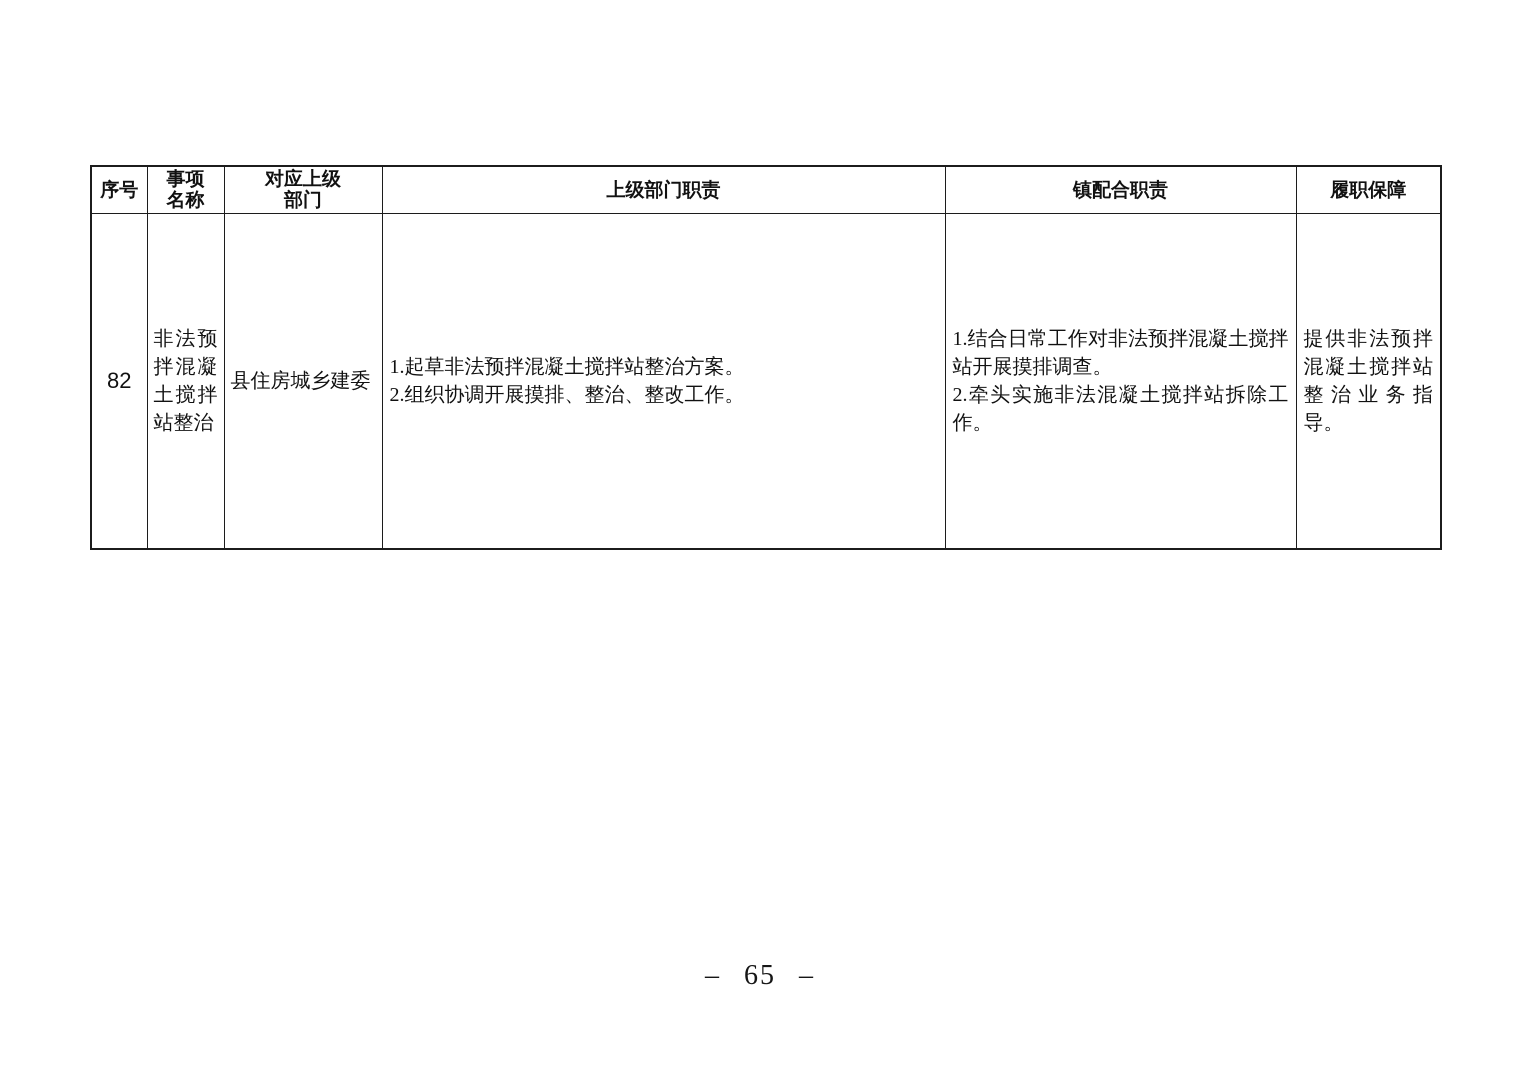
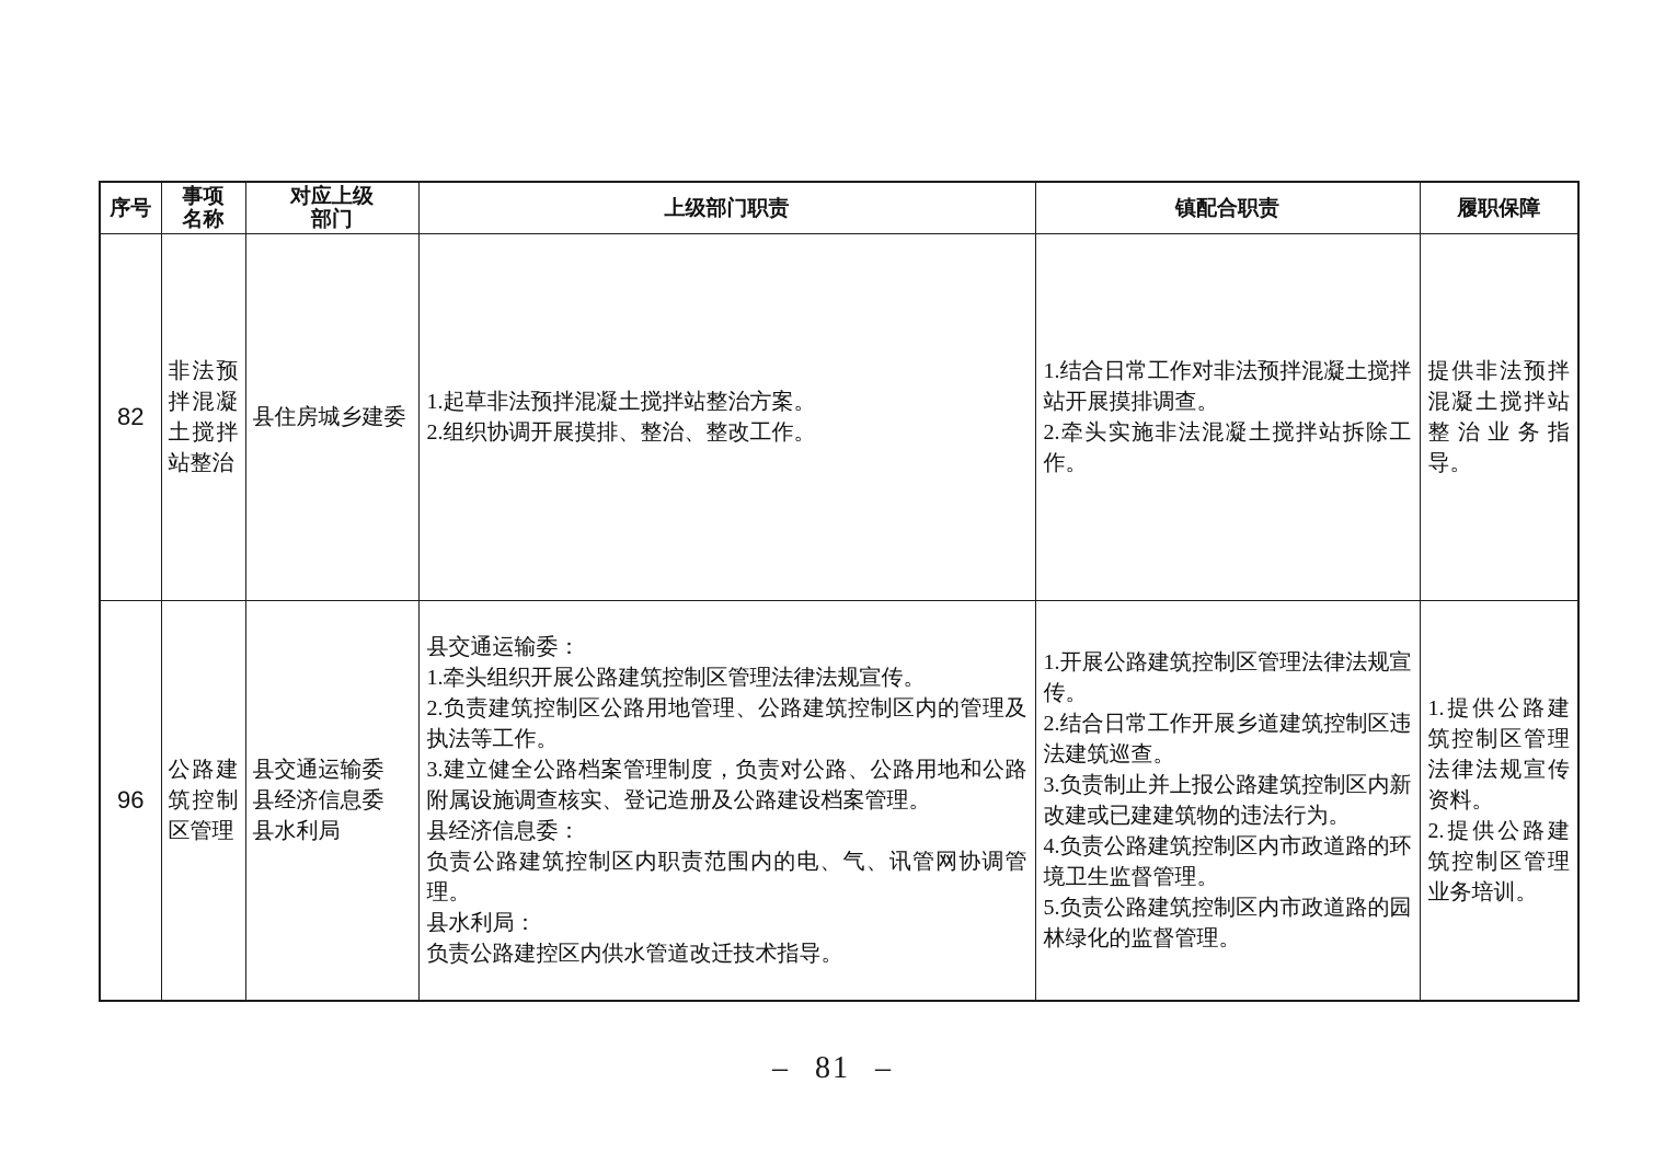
  序号	事项 名称	对应上级 部门	上级部门职责	镇配合职责	履职保障
  82	非法预拌混凝土搅拌站整治	县住房城乡建委	1.起草非法预拌混凝土搅拌站整治方案。 2.组织协调开展摸排、整治、整改工作。	1.结合日常工作对非法预拌混凝土搅拌站开展摸排调查。 2.牵头实施非法混凝土搅拌站拆除工作。	提供非法预拌混凝土搅拌站整治业务指导。
+ 96	公路建筑控制区管理	县交通运输委 县经济信息委 县水利局	县交通运输委： 1.牵头组织开展公路建筑控制区管理法律法规宣传。 2.负责建筑控制区公路用地管理、公路建筑控制区内的管理及执法等工作。 3.建立健全公路档案管理制度，负责对公路、公路用地和公路附属设施调查核实、登记造册及公路建设档案管理。 县经济信息委： 负责公路建筑控制区内职责范围内的电、气、讯管网协调管理。 县水利局： 负责公路建控区内供水管道改迁技术指导。	1.开展公路建筑控制区管理法律法规宣传。 2.结合日常工作开展乡道建筑控制区违法建筑巡查。 3.负责制止并上报公路建筑控制区内新改建或已建建筑物的违法行为。 4.负责公路建筑控制区内市政道路的环境卫生监督管理。 5.负责公路建筑控制区内市政道路的园林绿化的监督管理。	1.提供公路建筑控制区管理法律法规宣传资料。 2.提供公路建筑控制区管理业务培训。
- – 65 –
+ – 81 –
